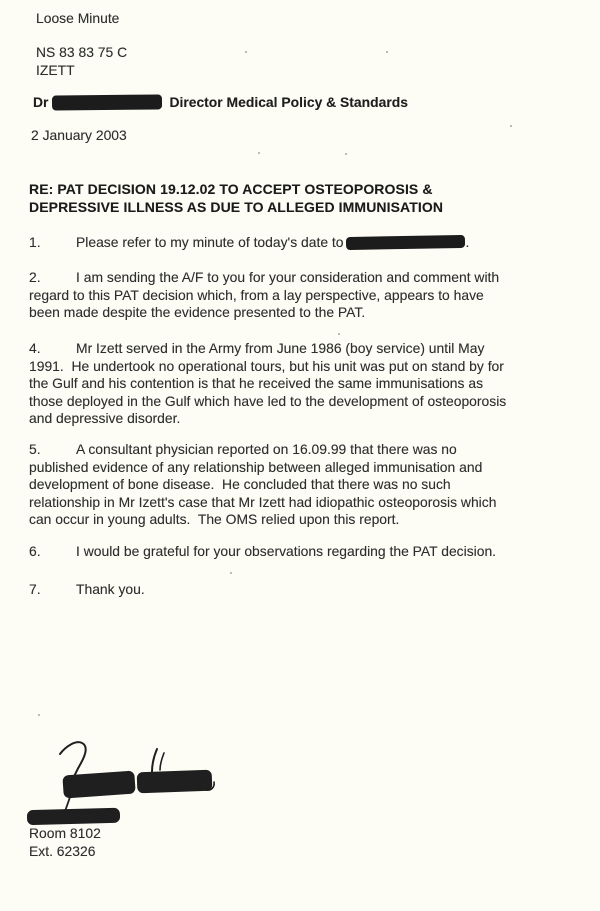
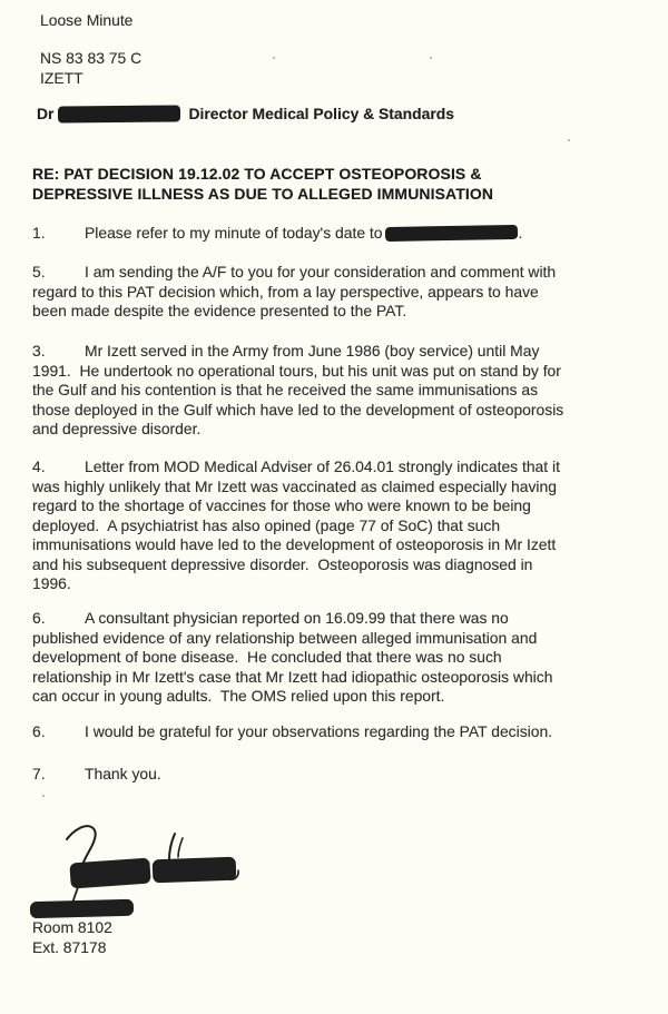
  Loose Minute
  NS 83 83 75 C
  IZETT
  Dr Director Medical Policy & Standards
- 2 January 2003
  RE: PAT DECISION 19.12.02 TO ACCEPT OSTEOPOROSIS &
  DEPRESSIVE ILLNESS AS DUE TO ALLEGED IMMUNISATION
  1. Please refer to my minute of today's date to .
- 2. I am sending the A/F to you for your consideration and comment with
+ 5. I am sending the A/F to you for your consideration and comment with
  regard to this PAT decision which, from a lay perspective, appears to have
  been made despite the evidence presented to the PAT.
- 4. Mr Izett served in the Army from June 1986 (boy service) until May
+ 3. Mr Izett served in the Army from June 1986 (boy service) until May
  1991. He undertook no operational tours, but his unit was put on stand by for
  the Gulf and his contention is that he received the same immunisations as
  those deployed in the Gulf which have led to the development of osteoporosis
  and depressive disorder.
+ 4. Letter from MOD Medical Adviser of 26.04.01 strongly indicates that it
+ was highly unlikely that Mr Izett was vaccinated as claimed especially having
+ regard to the shortage of vaccines for those who were known to be being
+ deployed. A psychiatrist has also opined (page 77 of SoC) that such
+ immunisations would have led to the development of osteoporosis in Mr Izett
+ and his subsequent depressive disorder. Osteoporosis was diagnosed in
+ 1996.
- 5. A consultant physician reported on 16.09.99 that there was no
+ 6. A consultant physician reported on 16.09.99 that there was no
  published evidence of any relationship between alleged immunisation and
  development of bone disease. He concluded that there was no such
  relationship in Mr Izett's case that Mr Izett had idiopathic osteoporosis which
  can occur in young adults. The OMS relied upon this report.
  6. I would be grateful for your observations regarding the PAT decision.
  7. Thank you.
  Room 8102
- Ext. 62326
+ Ext. 87178
